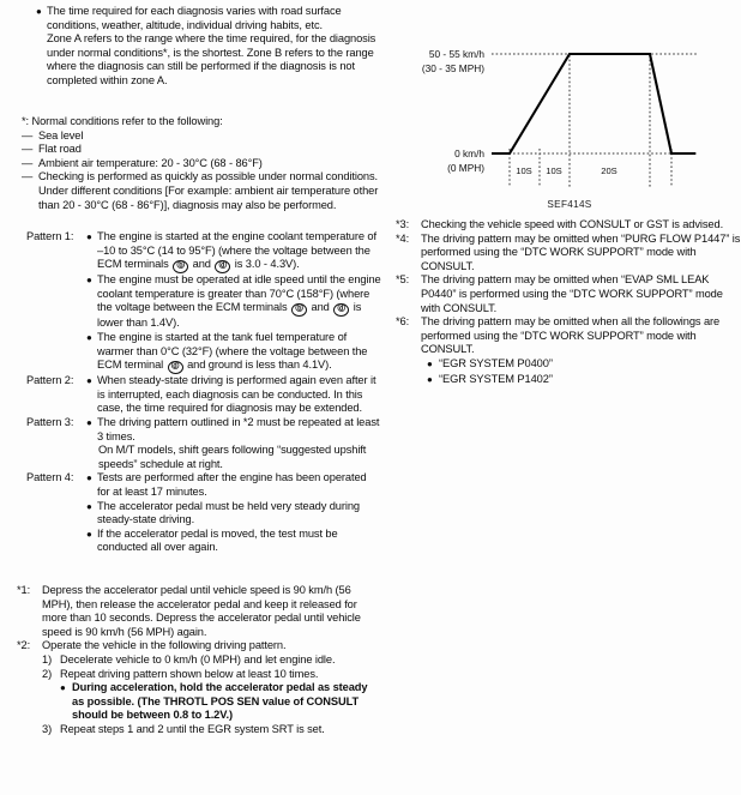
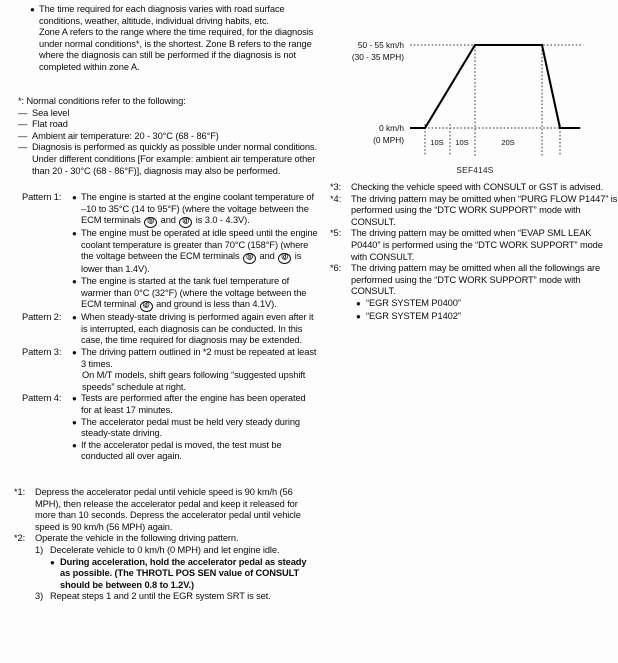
  ●
  The time required for each diagnosis varies with road surface conditions, weather, altitude, individual driving habits, etc.
  Zone A refers to the range where the time required, for the diagnosis under normal conditions*, is the shortest. Zone B refers to the range where the diagnosis can still be performed if the diagnosis is not completed within zone A.
  *: Normal conditions refer to the following:
  —
  Sea level
  —
  Flat road
  —
  Ambient air temperature: 20 - 30°C (68 - 86°F)
  —
- Checking is performed as quickly as possible under normal conditions.
+ Diagnosis is performed as quickly as possible under normal conditions.
  Under different conditions [For example: ambient air temperature other than 20 - 30°C (68 - 86°F)], diagnosis may also be performed.
  Pattern 1:
  ●
  The engine is started at the engine coolant temperature of –10 to 35°C (14 to 95°F) (where the voltage between the ECM terminals and is 3.0 - 4.3V).
  ●
  The engine must be operated at idle speed until the engine coolant temperature is greater than 70°C (158°F) (where the voltage between the ECM terminals and is lower than 1.4V).
  ●
  The engine is started at the tank fuel temperature of warmer than 0°C (32°F) (where the voltage between the ECM terminal and ground is less than 4.1V).
  Pattern 2:
  ●
  When steady-state driving is performed again even after it is interrupted, each diagnosis can be conducted. In this case, the time required for diagnosis may be extended.
  Pattern 3:
  ●
  The driving pattern outlined in *2 must be repeated at least 3 times.
  On M/T models, shift gears following “suggested upshift speeds” schedule at right.
  Pattern 4:
  ●
  Tests are performed after the engine has been operated for at least 17 minutes.
  ●
  The accelerator pedal must be held very steady during steady-state driving.
  ●
  If the accelerator pedal is moved, the test must be conducted all over again.
  *1:
  Depress the accelerator pedal until vehicle speed is 90 km/h (56 MPH), then release the accelerator pedal and keep it released for more than 10 seconds. Depress the accelerator pedal until vehicle speed is 90 km/h (56 MPH) again.
  *2:
  Operate the vehicle in the following driving pattern.
  1)
  Decelerate vehicle to 0 km/h (0 MPH) and let engine idle.
- 2)
- Repeat driving pattern shown below at least 10 times.
  ●
  During acceleration, hold the accelerator pedal as steady as possible. (The THROTL POS SEN value of CONSULT should be between 0.8 to 1.2V.)
  3)
  Repeat steps 1 and 2 until the EGR system SRT is set.
  50 - 55 km/h
  (30 - 35 MPH)
  0 km/h
  (0 MPH)
  10S
  10S
  20S
  SEF414S
  *3:
  Checking the vehicle speed with CONSULT or GST is advised.
  *4:
  The driving pattern may be omitted when “PURG FLOW P1447” is performed using the “DTC WORK SUPPORT” mode with CONSULT.
  *5:
  The driving pattern may be omitted when “EVAP SML LEAK P0440” is performed using the “DTC WORK SUPPORT” mode with CONSULT.
  *6:
  The driving pattern may be omitted when all the followings are performed using the “DTC WORK SUPPORT” mode with CONSULT.
  ●
  “EGR SYSTEM P0400”
  ●
  “EGR SYSTEM P1402”
